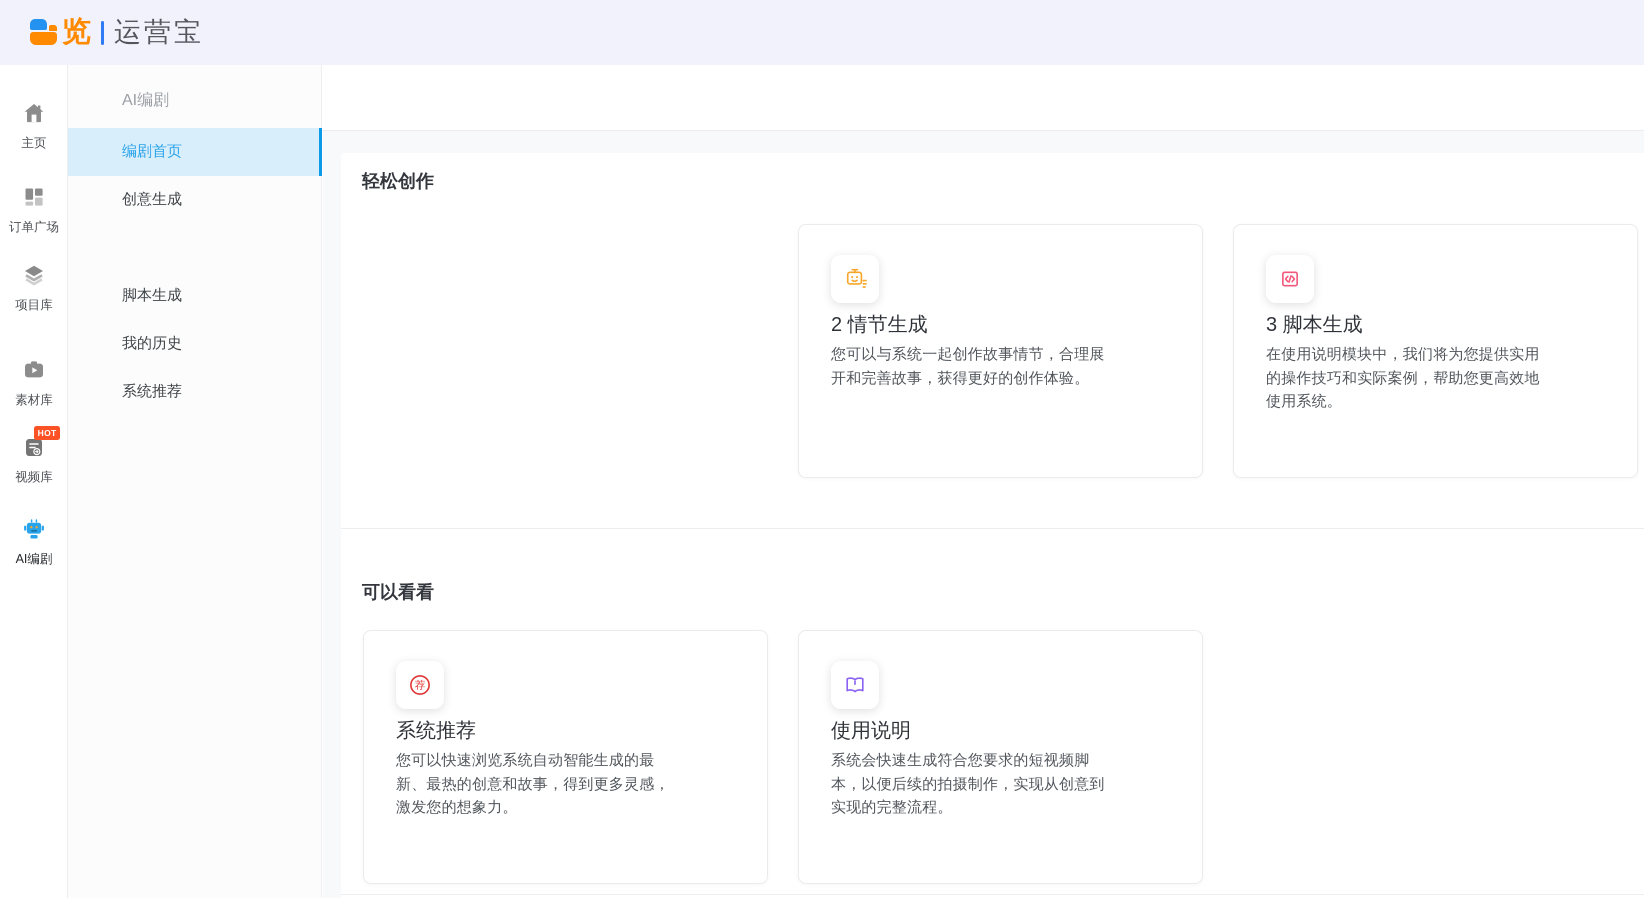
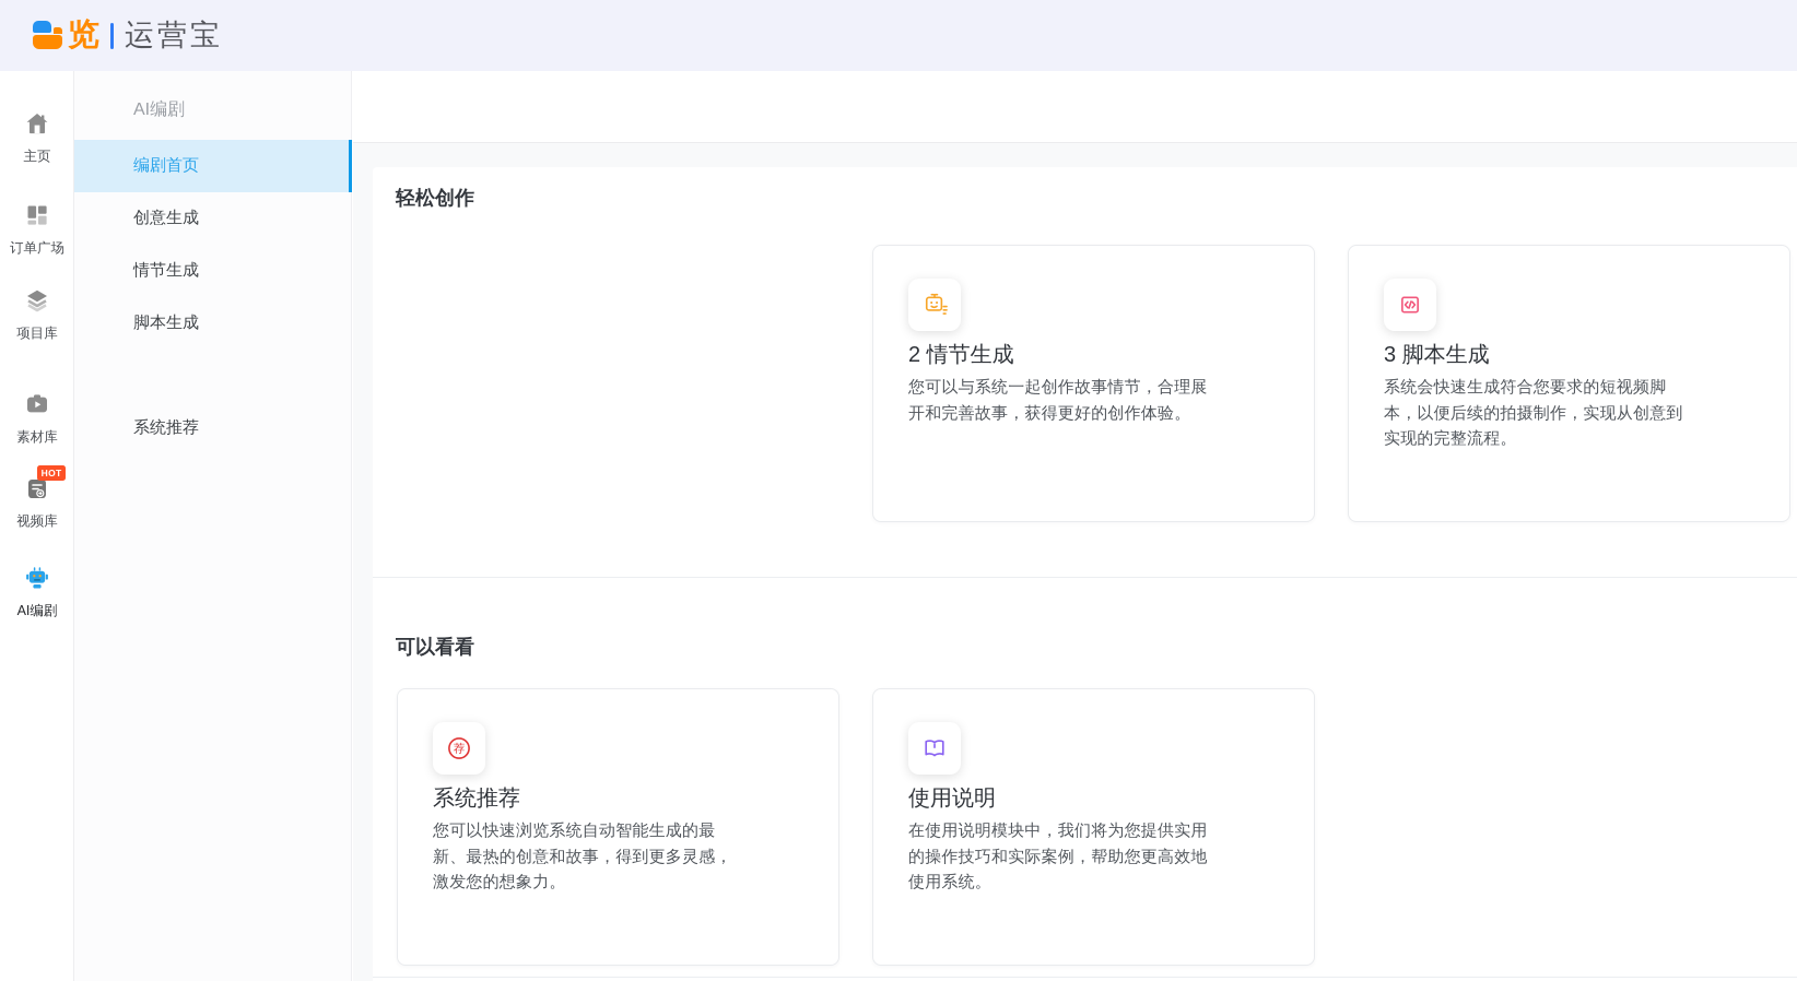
  览
  运营宝
  主页
  订单广场
  项目库
  素材库
  HOT
  视频库
  AI编剧
  AI编剧
  编剧首页
  创意生成
+ 情节生成
  脚本生成
- 我的历史
  系统推荐
  轻松创作
  2 情节生成
  您可以与系统一起创作故事情节，合理展开和完善故事，获得更好的创作体验。
  3 脚本生成
- 在使用说明模块中，我们将为您提供实用的操作技巧和实际案例，帮助您更高效地使用系统。
+ 系统会快速生成符合您要求的短视频脚本，以便后续的拍摄制作，实现从创意到实现的完整流程。
  可以看看
  荐
  系统推荐
  您可以快速浏览系统自动智能生成的最新、最热的创意和故事，得到更多灵感，激发您的想象力。
  使用说明
- 系统会快速生成符合您要求的短视频脚本，以便后续的拍摄制作，实现从创意到实现的完整流程。
+ 在使用说明模块中，我们将为您提供实用的操作技巧和实际案例，帮助您更高效地使用系统。
